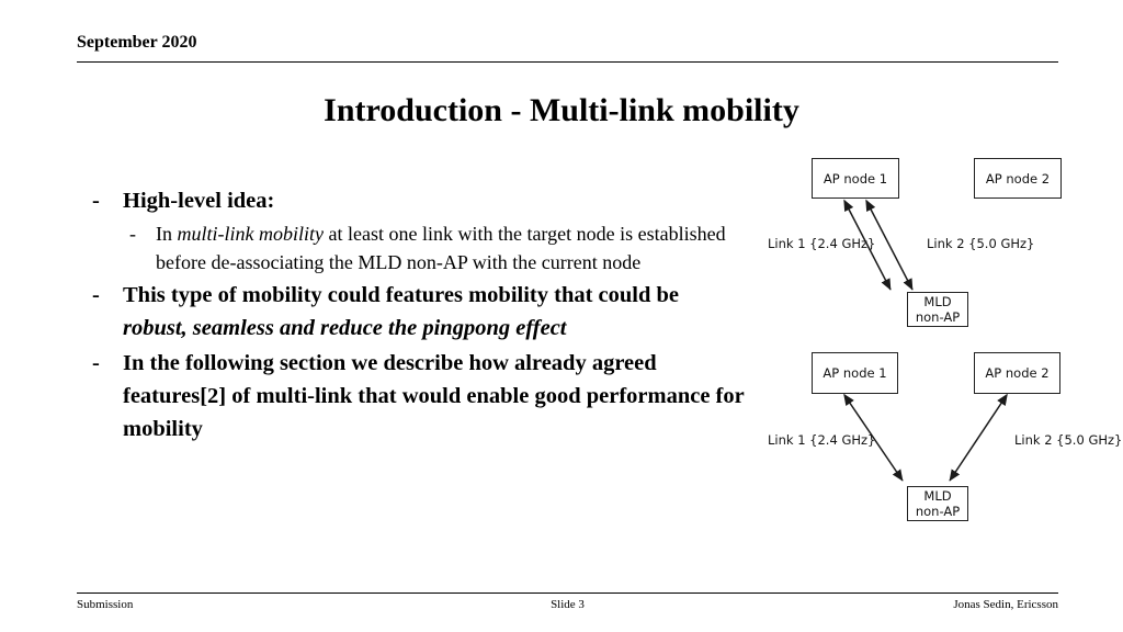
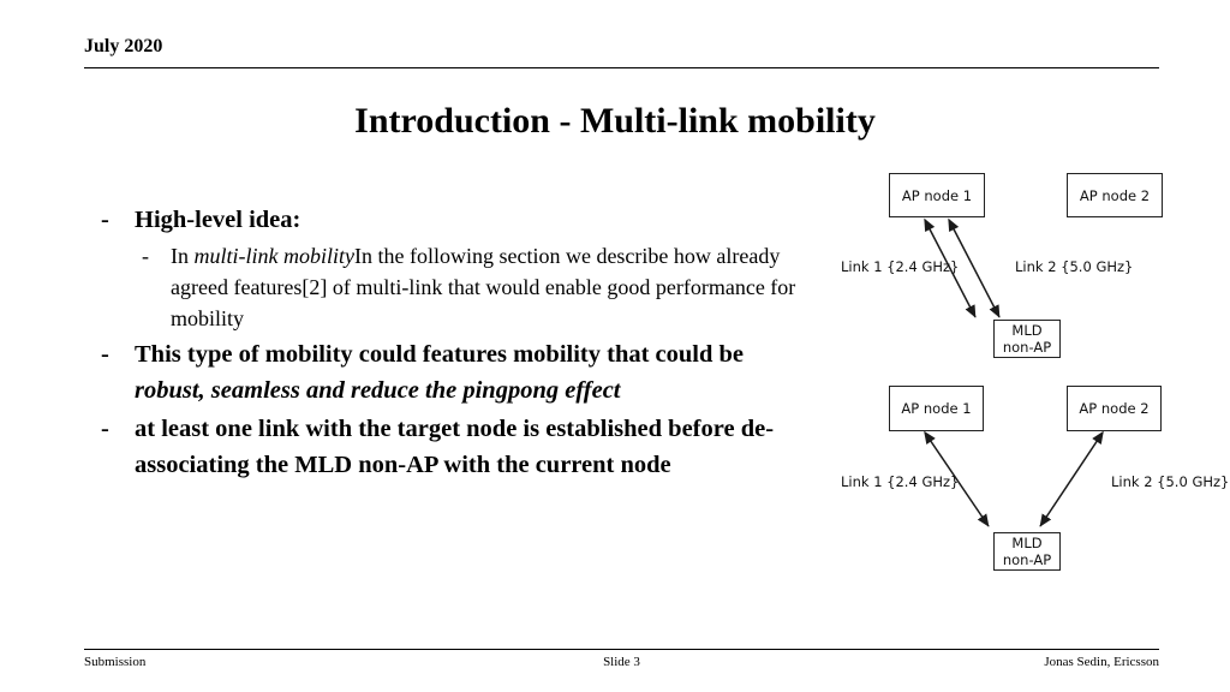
- September 2020
+ July 2020
  Introduction - Multi-link mobility
  -
  High-level idea:
  -
- In multi-link mobility at least one link with the target node is established before de-associating the MLD non-AP with the current node
+ In multi-link mobilityIn the following section we describe how already agreed features[2] of multi-link that would enable good performance for mobility
  -
  This type of mobility could features mobility that could be robust, seamless and reduce the pingpong effect
  -
- In the following section we describe how already agreed features[2] of multi-link that would enable good performance for mobility
+ at least one link with the target node is established before de-associating the MLD non-AP with the current node
  AP node 1
  AP node 2
  MLD
  non-AP
  Link 1 {2.4 GHz}
  Link 2 {5.0 GHz}
  AP node 1
  AP node 2
  MLD
  non-AP
  Link 1 {2.4 GHz}
  Link 2 {5.0 GHz}
  Submission
  Slide 3
  Jonas Sedin, Ericsson
